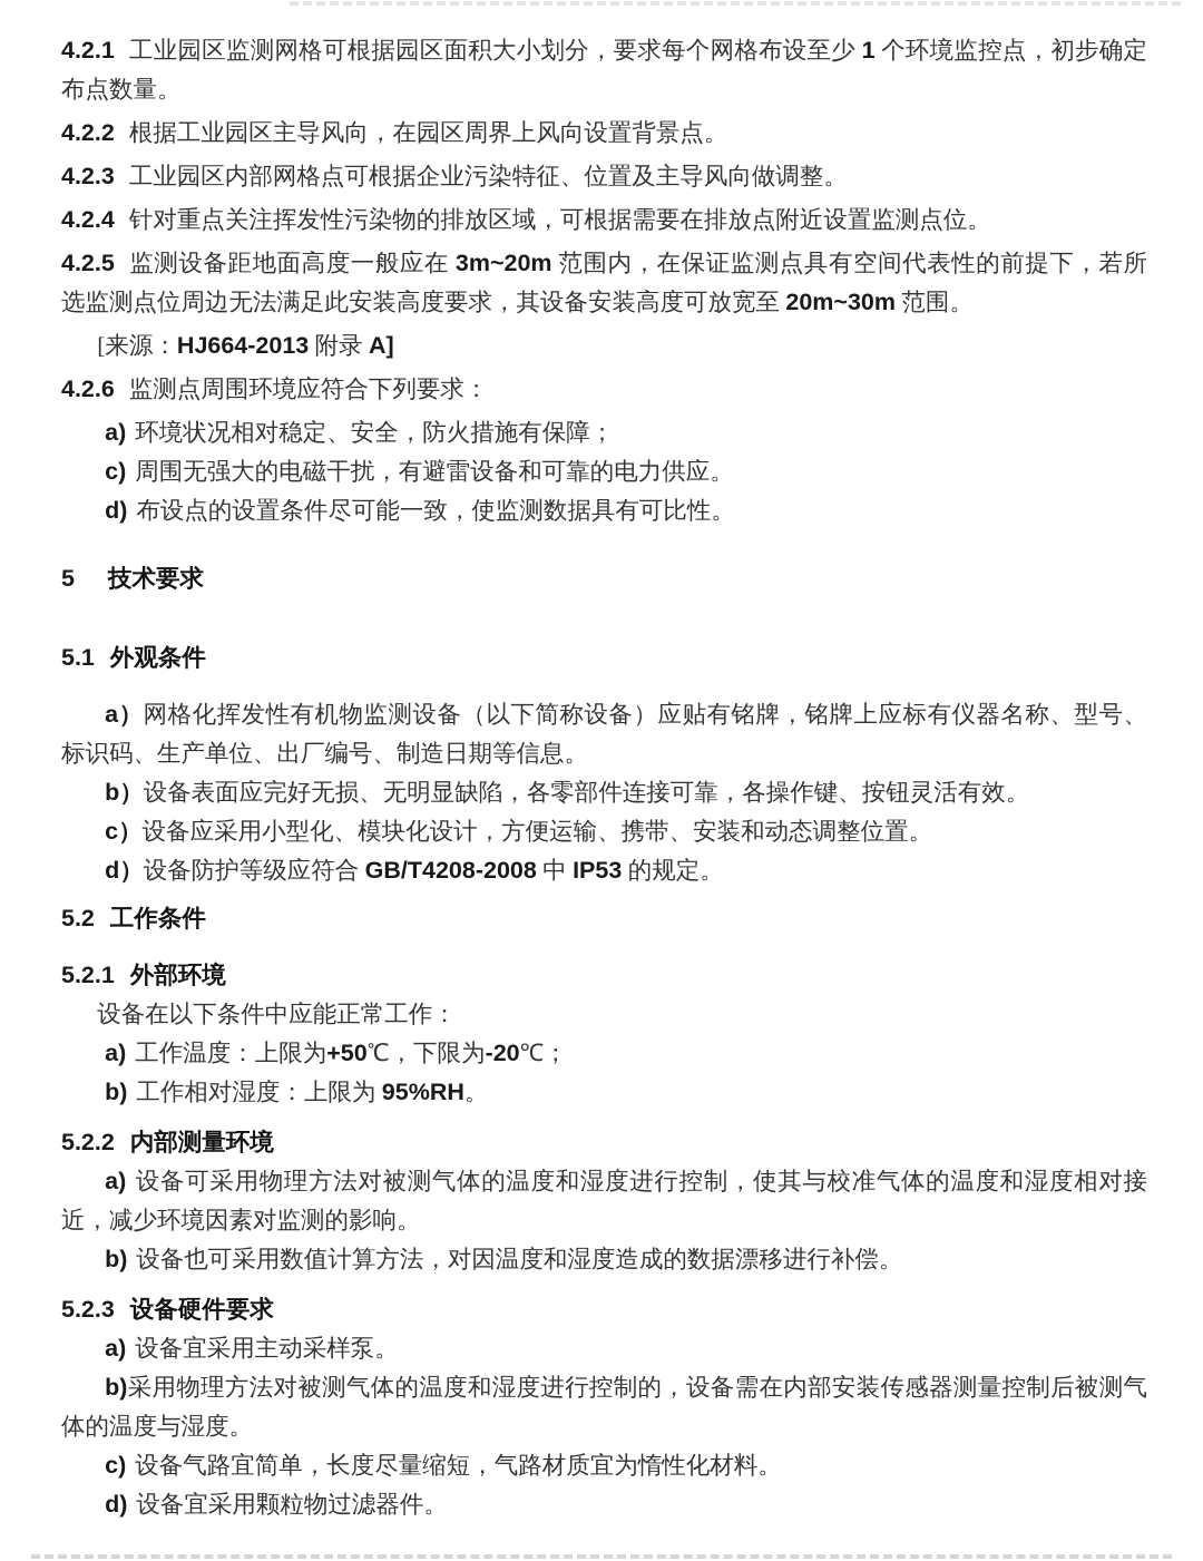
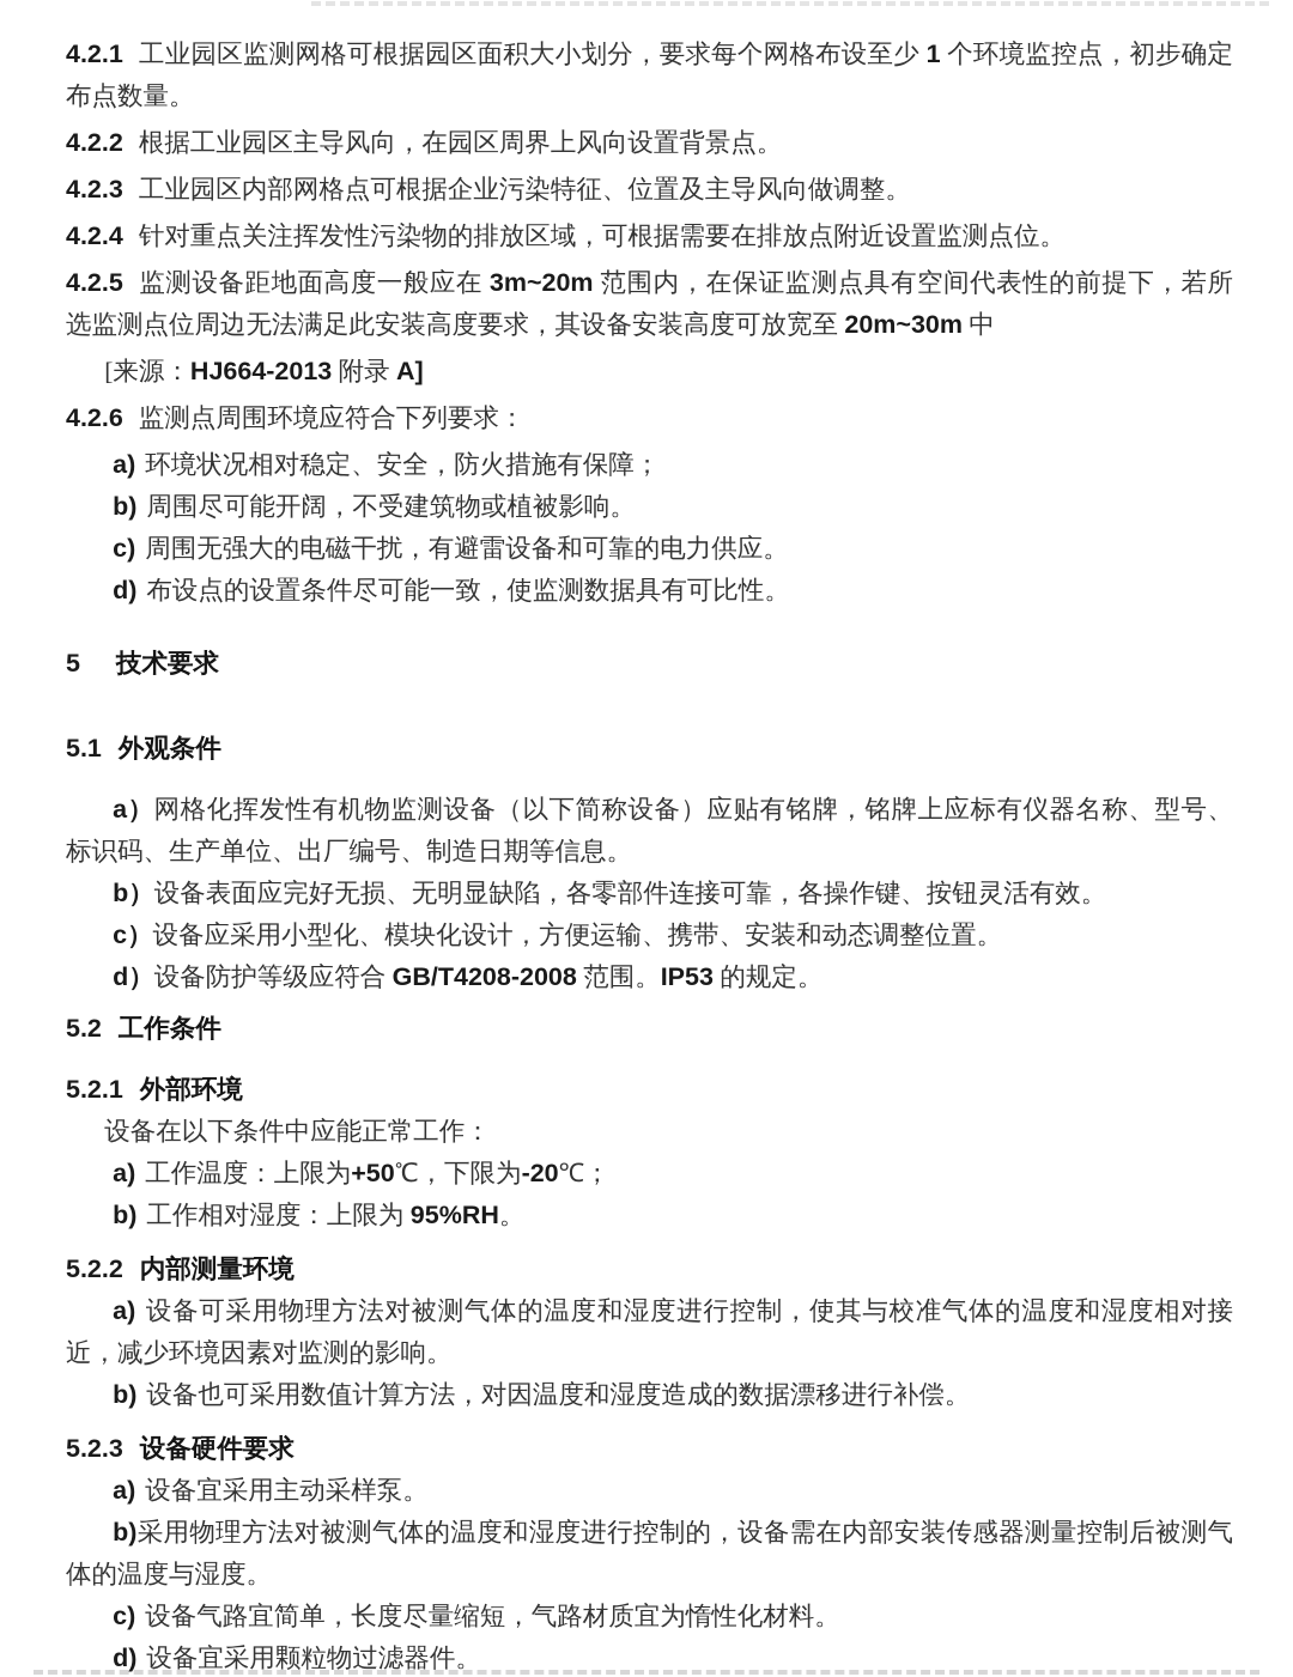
  4.2.1 工业园区监测网格可根据园区面积大小划分，要求每个网格布设至少 1 个环境监控点，初步确定布点数量。
  4.2.2 根据工业园区主导风向，在园区周界上风向设置背景点。
  4.2.3 工业园区内部网格点可根据企业污染特征、位置及主导风向做调整。
  4.2.4 针对重点关注挥发性污染物的排放区域，可根据需要在排放点附近设置监测点位。
- 4.2.5 监测设备距地面高度一般应在 3m~20m 范围内，在保证监测点具有空间代表性的前提下，若所选监测点位周边无法满足此安装高度要求，其设备安装高度可放宽至 20m~30m 范围。
+ 4.2.5 监测设备距地面高度一般应在 3m~20m 范围内，在保证监测点具有空间代表性的前提下，若所选监测点位周边无法满足此安装高度要求，其设备安装高度可放宽至 20m~30m 中
  [来源：HJ664-2013 附录 A]
  4.2.6 监测点周围环境应符合下列要求：
  a) 环境状况相对稳定、安全，防火措施有保障；
+ b) 周围尽可能开阔，不受建筑物或植被影响。
  c) 周围无强大的电磁干扰，有避雷设备和可靠的电力供应。
  d) 布设点的设置条件尽可能一致，使监测数据具有可比性。
  5 技术要求
  5.1 外观条件
  a）网格化挥发性有机物监测设备（以下简称设备）应贴有铭牌，铭牌上应标有仪器名称、型号、标识码、生产单位、出厂编号、制造日期等信息。
  b）设备表面应完好无损、无明显缺陷，各零部件连接可靠，各操作键、按钮灵活有效。
  c）设备应采用小型化、模块化设计，方便运输、携带、安装和动态调整位置。
- d）设备防护等级应符合 GB/T4208-2008 中 IP53 的规定。
+ d）设备防护等级应符合 GB/T4208-2008 范围。IP53 的规定。
  5.2 工作条件
  5.2.1 外部环境
  设备在以下条件中应能正常工作：
  a) 工作温度：上限为+50℃，下限为-20℃；
  b) 工作相对湿度：上限为 95%RH。
  5.2.2 内部测量环境
  a) 设备可采用物理方法对被测气体的温度和湿度进行控制，使其与校准气体的温度和湿度相对接近，减少环境因素对监测的影响。
  b) 设备也可采用数值计算方法，对因温度和湿度造成的数据漂移进行补偿。
  5.2.3 设备硬件要求
  a) 设备宜采用主动采样泵。
  b)采用物理方法对被测气体的温度和湿度进行控制的，设备需在内部安装传感器测量控制后被测气体的温度与湿度。
  c) 设备气路宜简单，长度尽量缩短，气路材质宜为惰性化材料。
  d) 设备宜采用颗粒物过滤器件。
